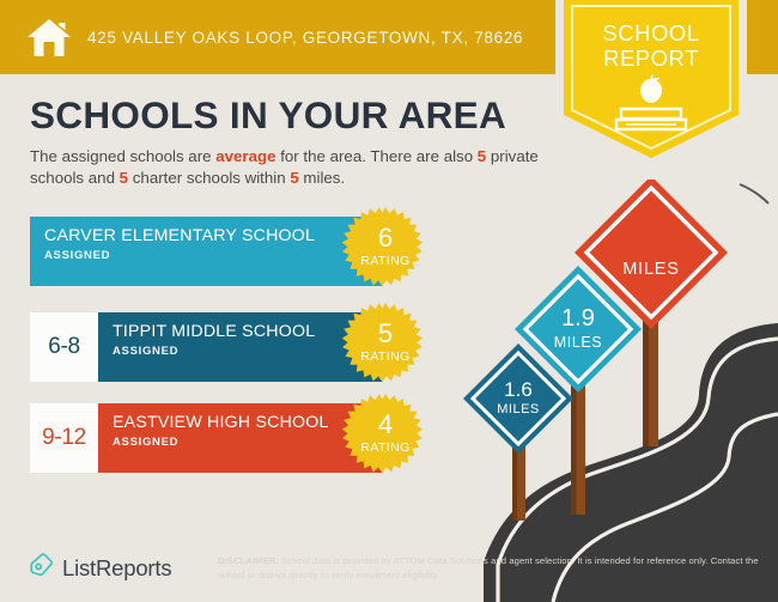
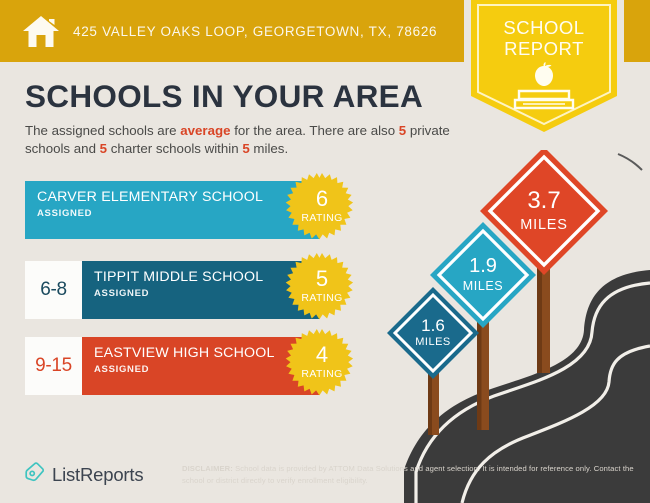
  425 VALLEY OAKS LOOP, GEORGETOWN, TX, 78626
  SCHOOL
  REPORT
  SCHOOLS IN YOUR AREA
  The assigned schools are average for the area. There are also 5 private schools and 5 charter schools within 5 miles.
  CARVER ELEMENTARY SCHOOL
  ASSIGNED
  6
  RATING
  6-8
  TIPPIT MIDDLE SCHOOL
  ASSIGNED
  5
  RATING
- 9-12
+ 9-15
  EASTVIEW HIGH SCHOOL
  ASSIGNED
  4
  RATING
+ 3.7
  MILES
  1.9
  MILES
  1.6
  MILES
  ListReports
